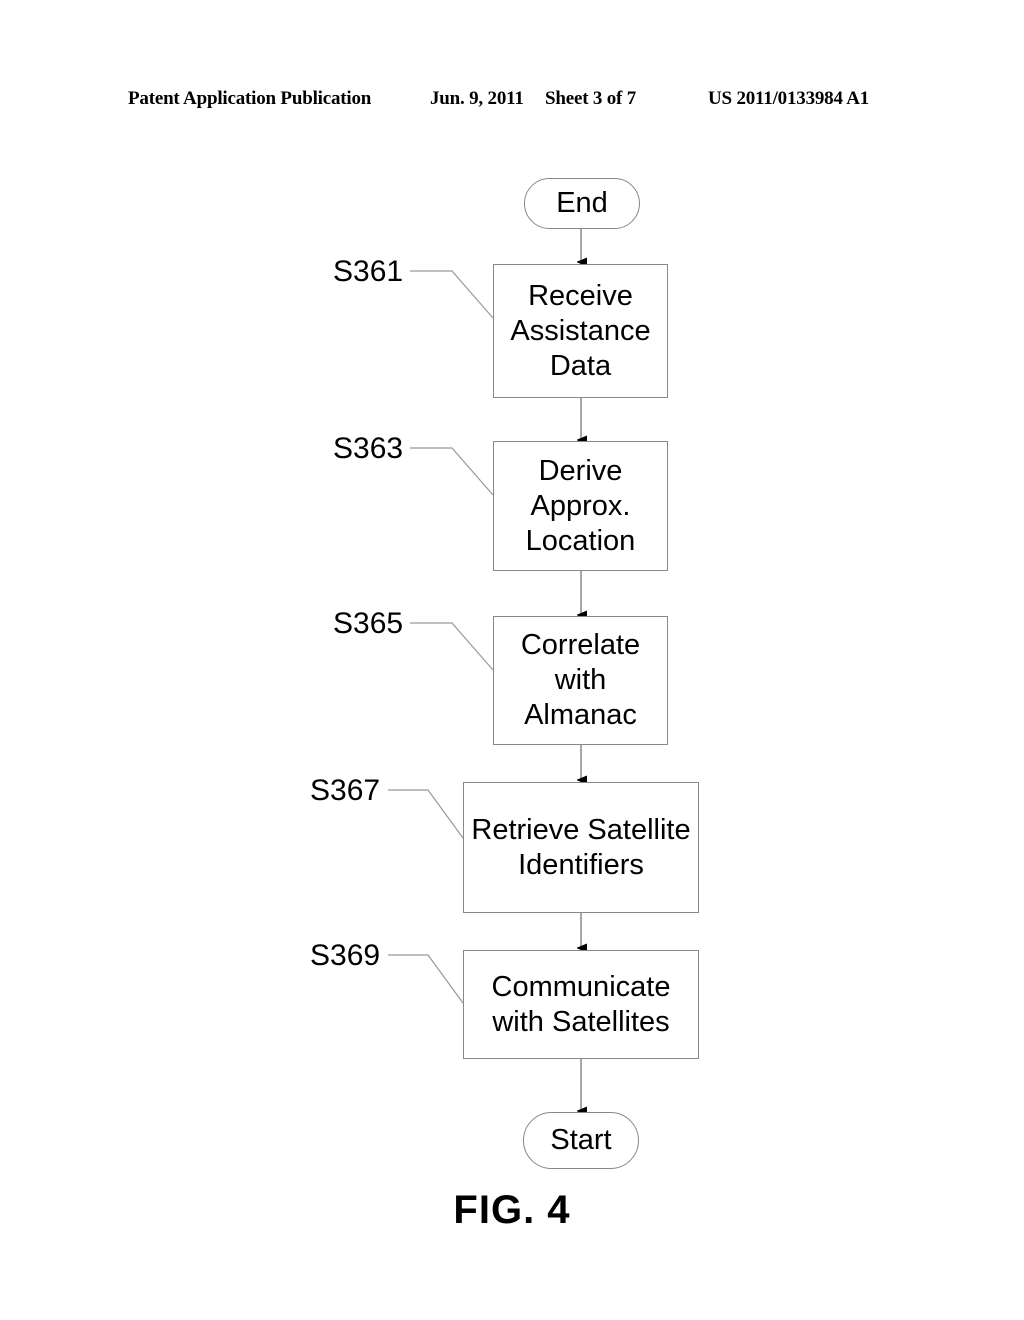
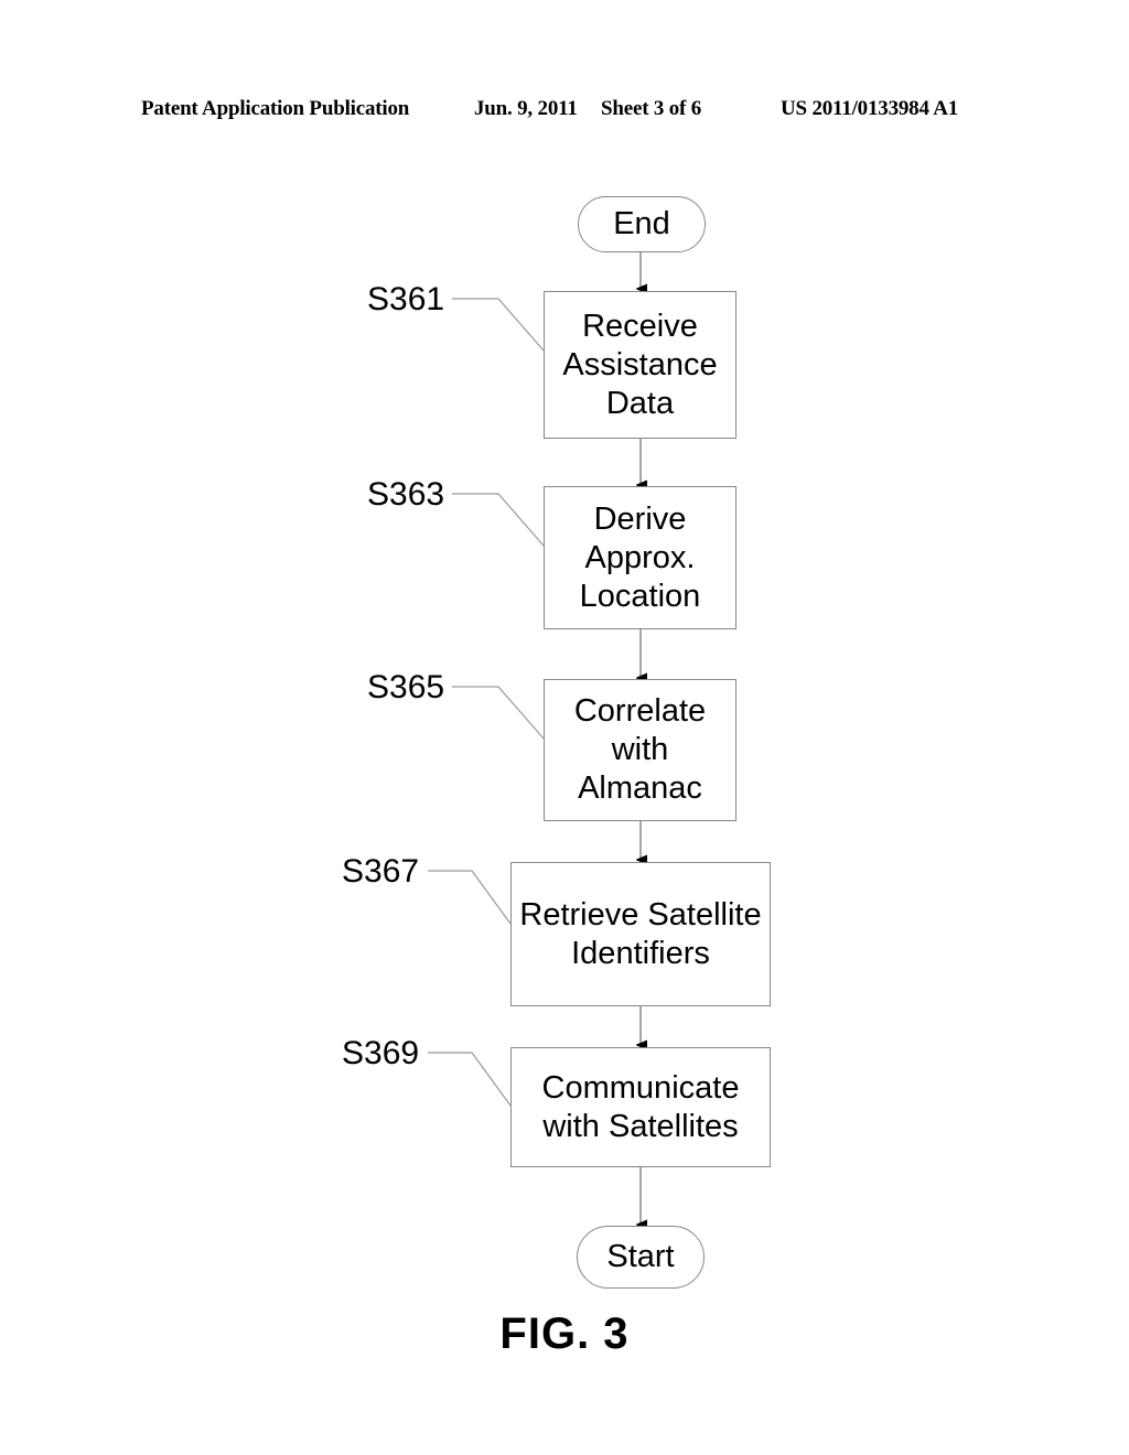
  Patent Application Publication
  Jun. 9, 2011
- Sheet 3 of 7
+ Sheet 3 of 6
  US 2011/0133984 A1
  End
  Receive
  Assistance
  Data
  Derive
  Approx.
  Location
  Correlate
  with
  Almanac
  Retrieve Satellite
  Identifiers
  Communicate
  with Satellites
  Start
  S361
  S363
  S365
  S367
  S369
- FIG. 4
+ FIG. 3
